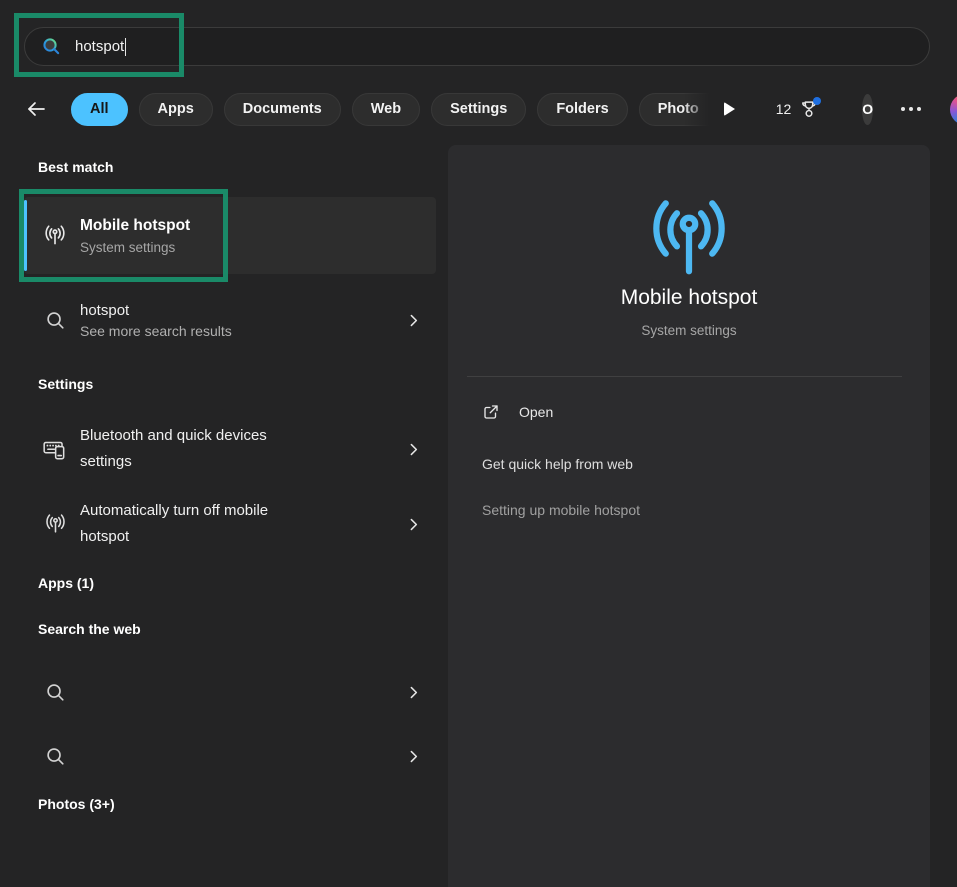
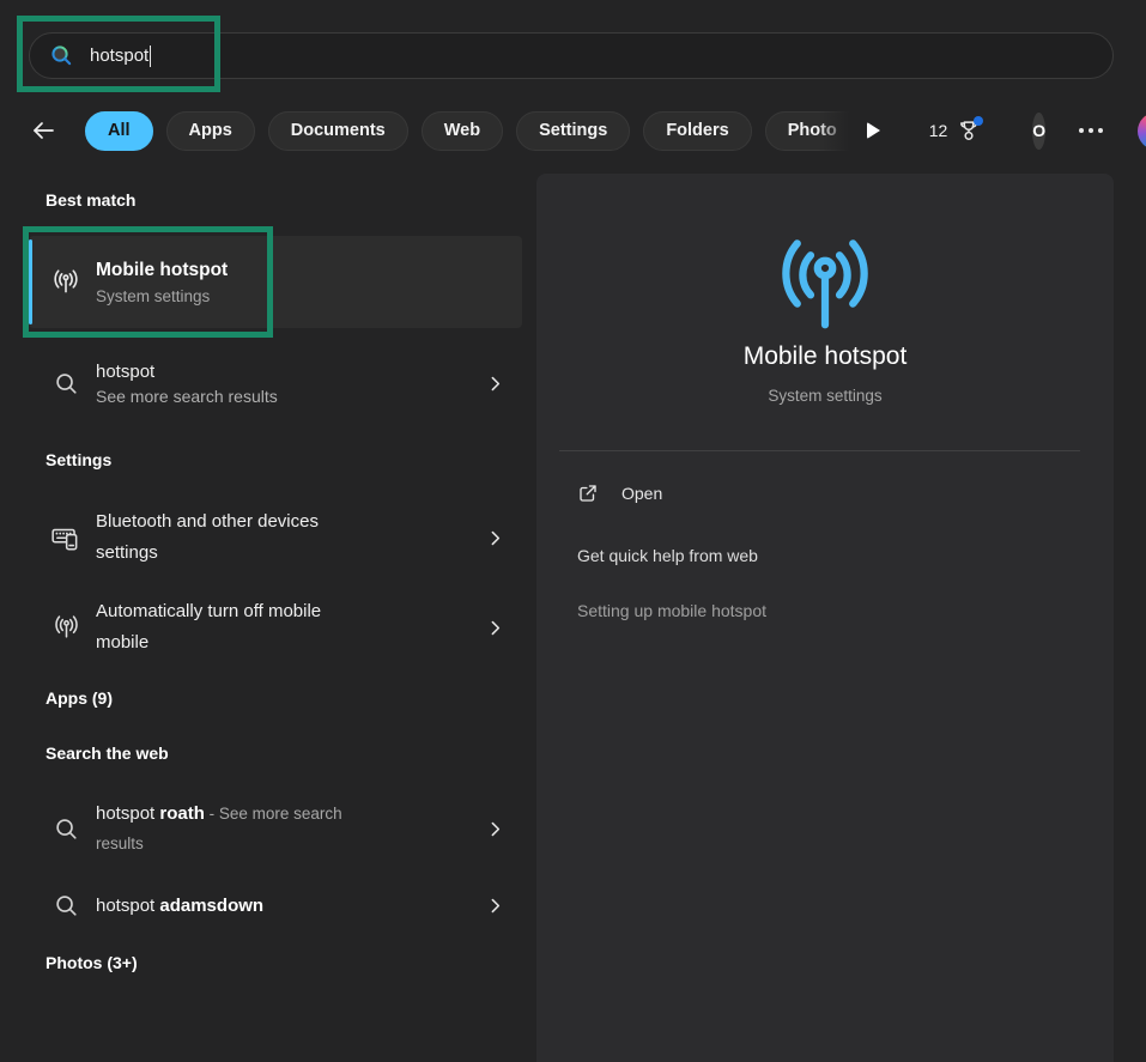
  hotspot
  All
  Apps
  Documents
  Web
  Settings
  Folders
  12
  O
  Best match
  Mobile hotspot
  System settings
  hotspot
  See more search results
  Settings
- Bluetooth and quick devices settings
+ Bluetooth and other devices settings
- Automatically turn off mobile hotspot
+ Automatically turn off mobile mobile
- Apps (1)
+ Apps (9)
  Search the web
+ hotspot roath - See more search results
+ hotspot adamsdown
  Photos (3+)
  Mobile hotspot
  System settings
  Open
  Get quick help from web
  Setting up mobile hotspot
